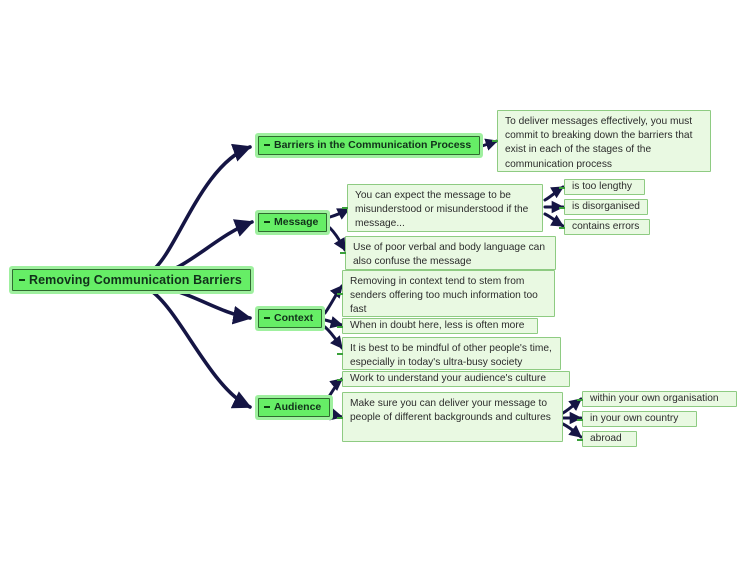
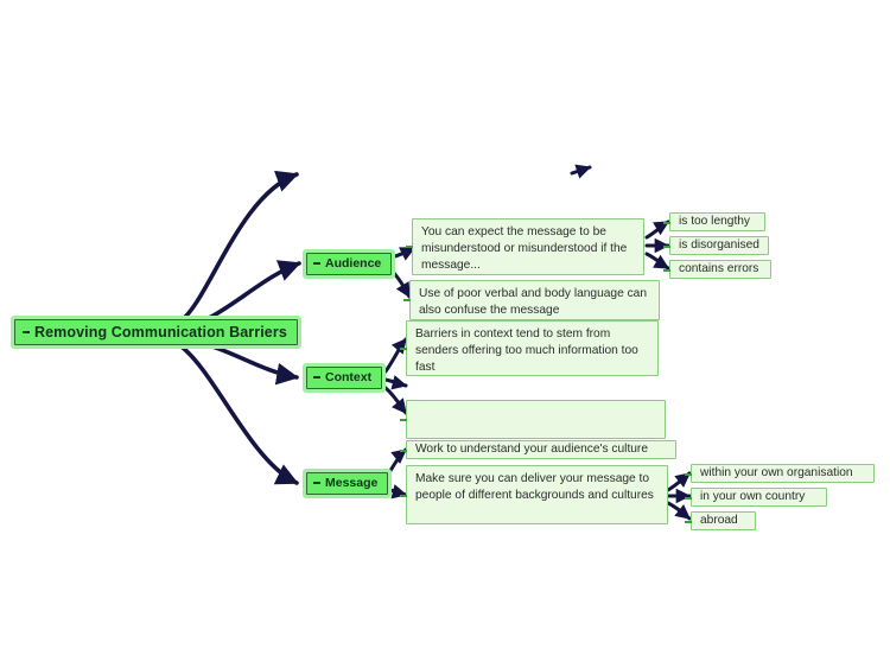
  Removing Communication Barriers
- Barriers in the Communication Process
- To deliver messages effectively, you must commit to breaking down the barriers that exist in each of the stages of the communication process
- Message
+ Audience
  You can expect the message to be misunderstood or misunderstood if the message...
  is too lengthy
  is disorganised
  contains errors
  Use of poor verbal and body language can also confuse the message
  Context
- Removing in context tend to stem from senders offering too much information too fast
+ Barriers in context tend to stem from senders offering too much information too fast
- When in doubt here, less is often more
- It is best to be mindful of other people's time, especially in today's ultra-busy society
- Audience
+ Message
  Work to understand your audience's culture
  Make sure you can deliver your message to people of different backgrounds and cultures
  within your own organisation
  in your own country
  abroad
